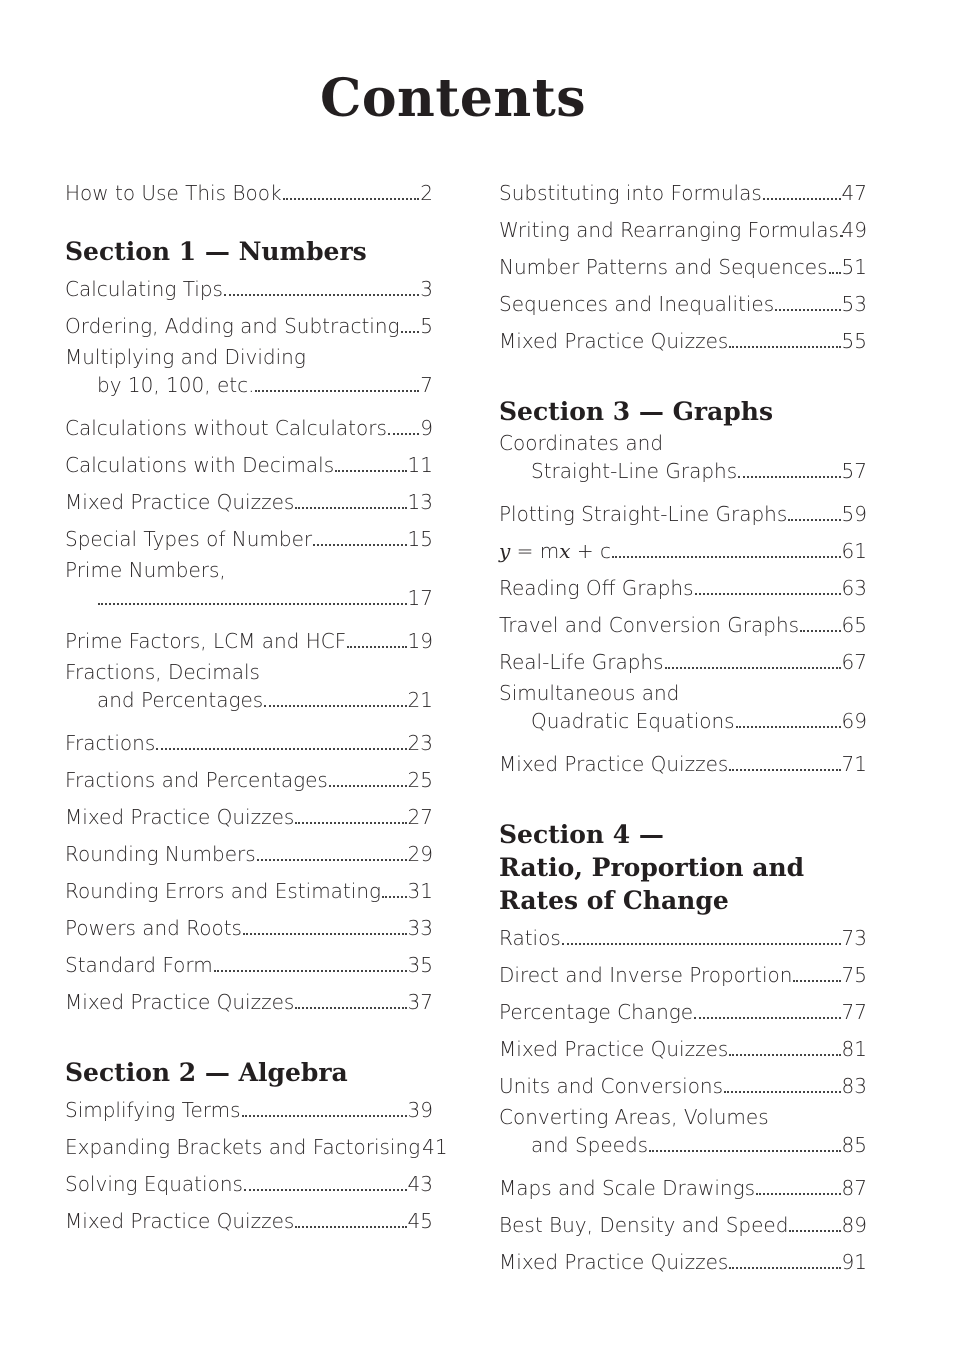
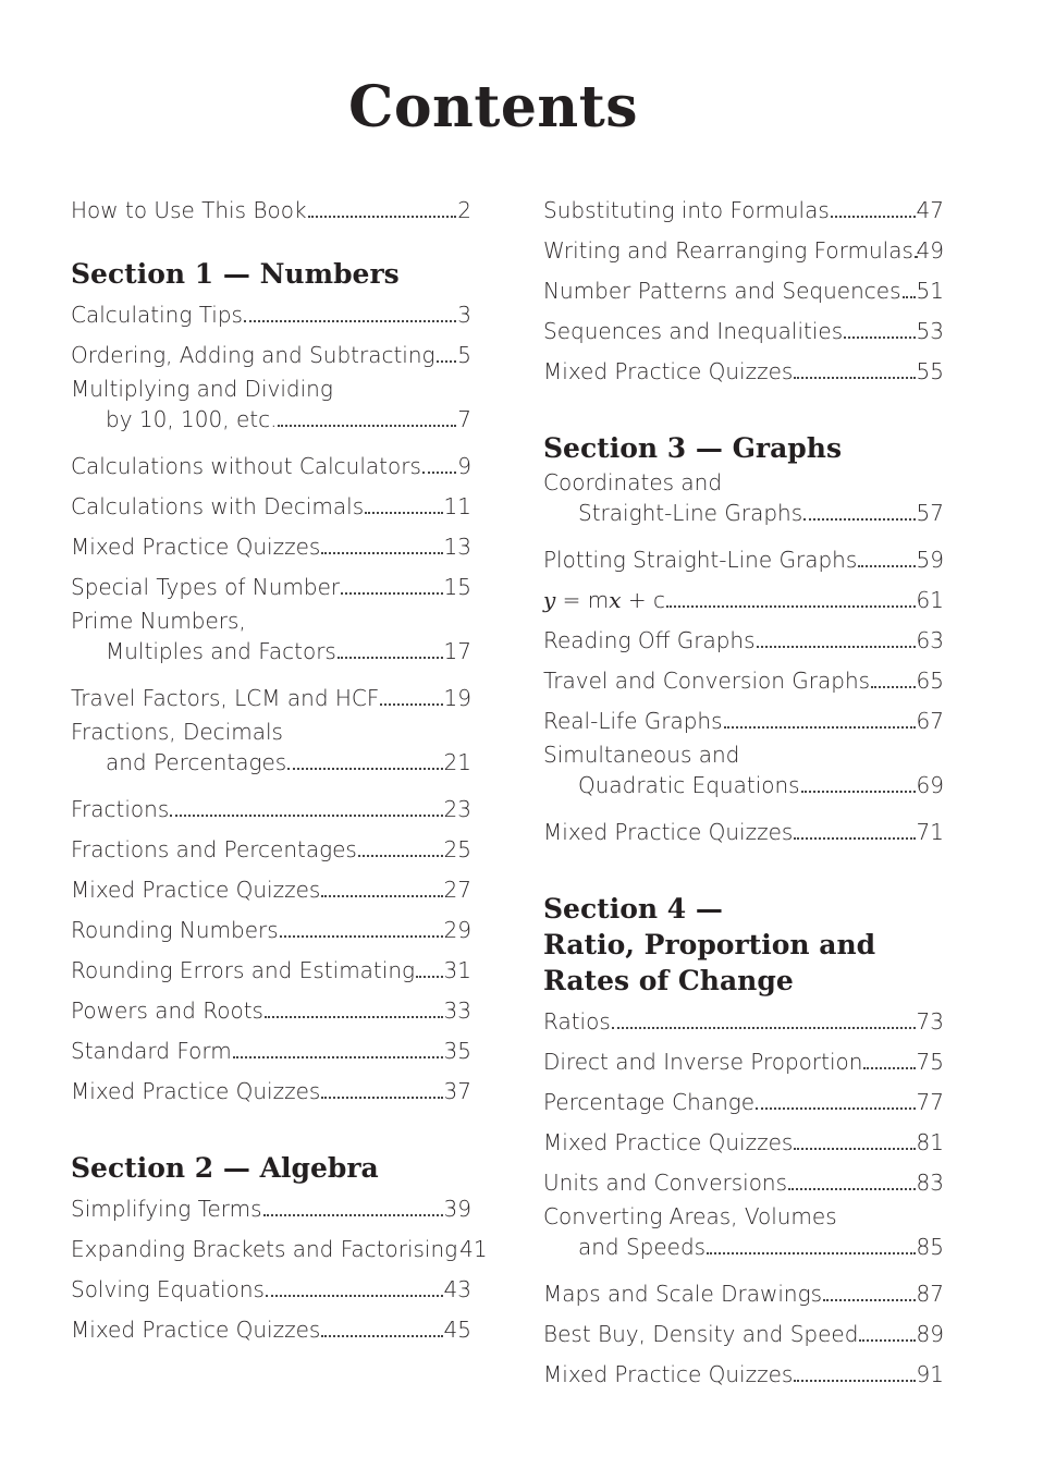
  Contents
  How to Use This Book
  2
  Section 1 — Numbers
  Calculating Tips
  3
  Ordering, Adding and Subtracting
  5
  Multiplying and Dividing
  by 10, 100, etc.
  7
  Calculations without Calculators
  9
  Calculations with Decimals
  11
  Mixed Practice Quizzes
  13
  Special Types of Number
  15
  Prime Numbers,
+ Multiples and Factors
  17
- Prime Factors, LCM and HCF
+ Travel Factors, LCM and HCF
  19
  Fractions, Decimals
  and Percentages
  21
  Fractions
  23
  Fractions and Percentages
  25
  Mixed Practice Quizzes
  27
  Rounding Numbers
  29
  Rounding Errors and Estimating
  31
  Powers and Roots
  33
  Standard Form
  35
  Mixed Practice Quizzes
  37
  Section 2 — Algebra
  Simplifying Terms
  39
  Expanding Brackets and Factorising
  41
  Solving Equations
  43
  Mixed Practice Quizzes
  45
  Substituting into Formulas
  47
  Writing and Rearranging Formulas
  49
  Number Patterns and Sequences
  51
  Sequences and Inequalities
  53
  Mixed Practice Quizzes
  55
  Section 3 — Graphs
  Coordinates and
  Straight-Line Graphs
  57
  Plotting Straight-Line Graphs
  59
  y = mx + c
  61
  Reading Off Graphs
  63
  Travel and Conversion Graphs
  65
  Real-Life Graphs
  67
  Simultaneous and
  Quadratic Equations
  69
  Mixed Practice Quizzes
  71
  Section 4 —
  Ratio, Proportion and
  Rates of Change
  Ratios
  73
  Direct and Inverse Proportion
  75
  Percentage Change
  77
  Mixed Practice Quizzes
  81
  Units and Conversions
  83
  Converting Areas, Volumes
  and Speeds
  85
  Maps and Scale Drawings
  87
  Best Buy, Density and Speed
  89
  Mixed Practice Quizzes
  91
